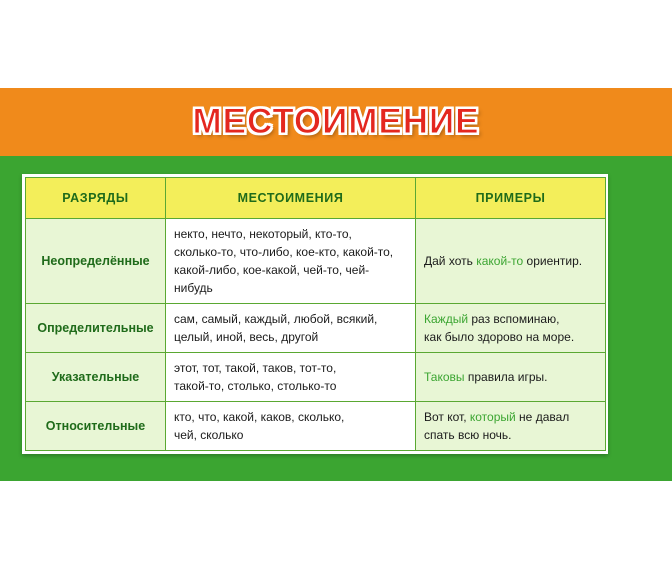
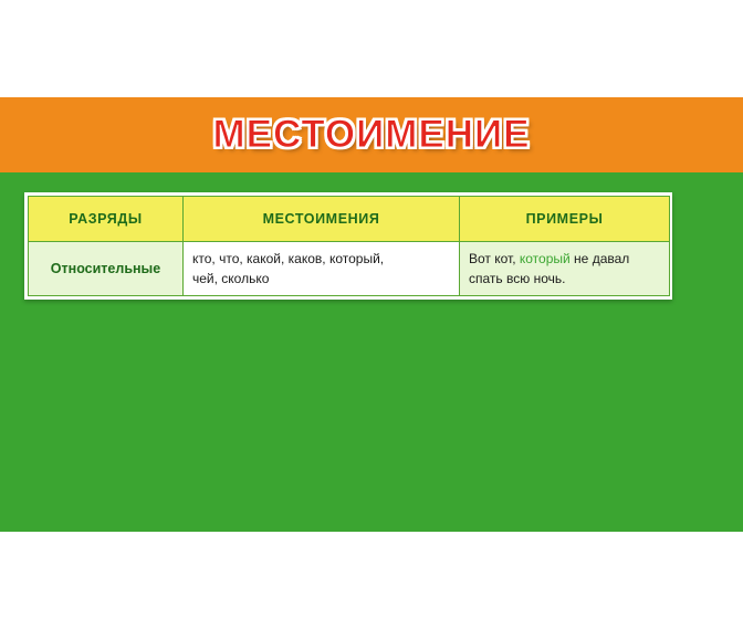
  МЕСТОИМЕНИЕ
  РАЗРЯДЫ	МЕСТОИМЕНИЯ	ПРИМЕРЫ
- Неопределённые	некто, нечто, некоторый, кто-то, сколько-то, что-либо, кое-кто, какой-то, какой-либо, кое-какой, чей-то, чей-нибудь	Дай хоть какой-то ориентир.
- Определительные	сам, самый, каждый, любой, всякий, целый, иной, весь, другой	Каждый раз вспоминаю, как было здорово на море.
- Указательные	этот, тот, такой, таков, тот-то, такой-то, столько, столько-то	Таковы правила игры.
- Относительные	кто, что, какой, каков, сколько, чей, сколько	Вот кот, который не давал спать всю ночь.
+ Относительные	кто, что, какой, каков, который, чей, сколько	Вот кот, который не давал спать всю ночь.
